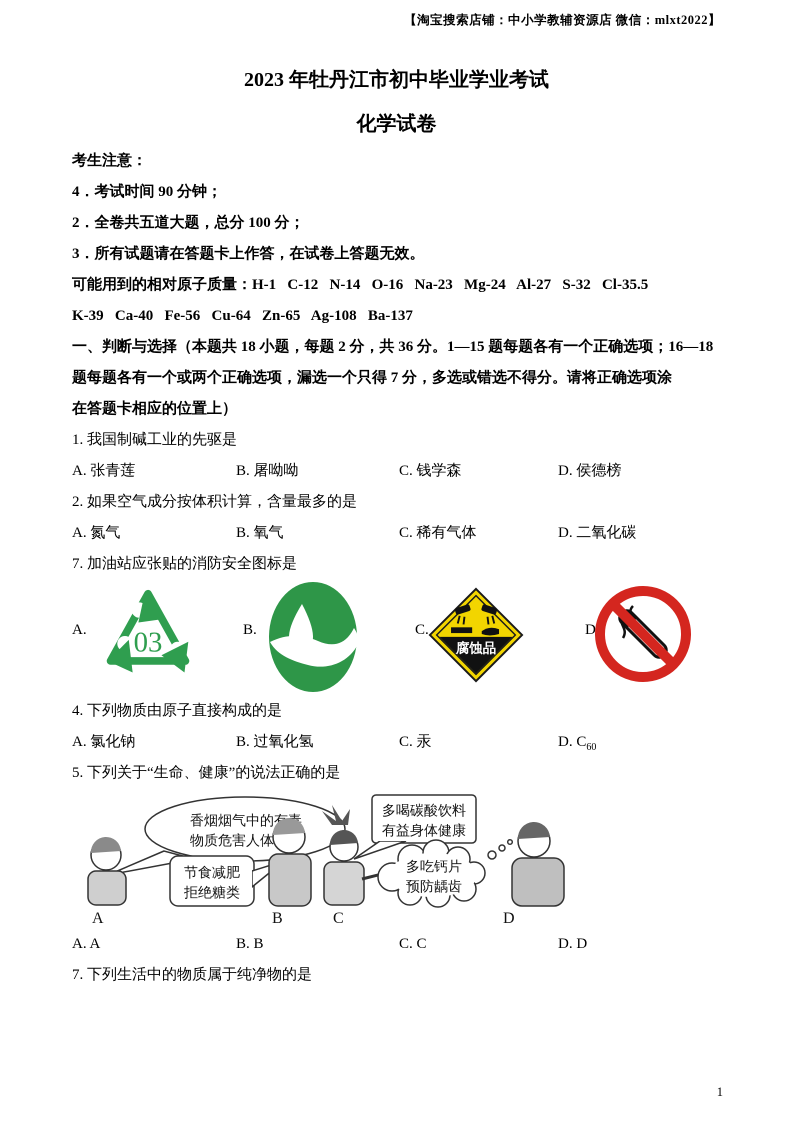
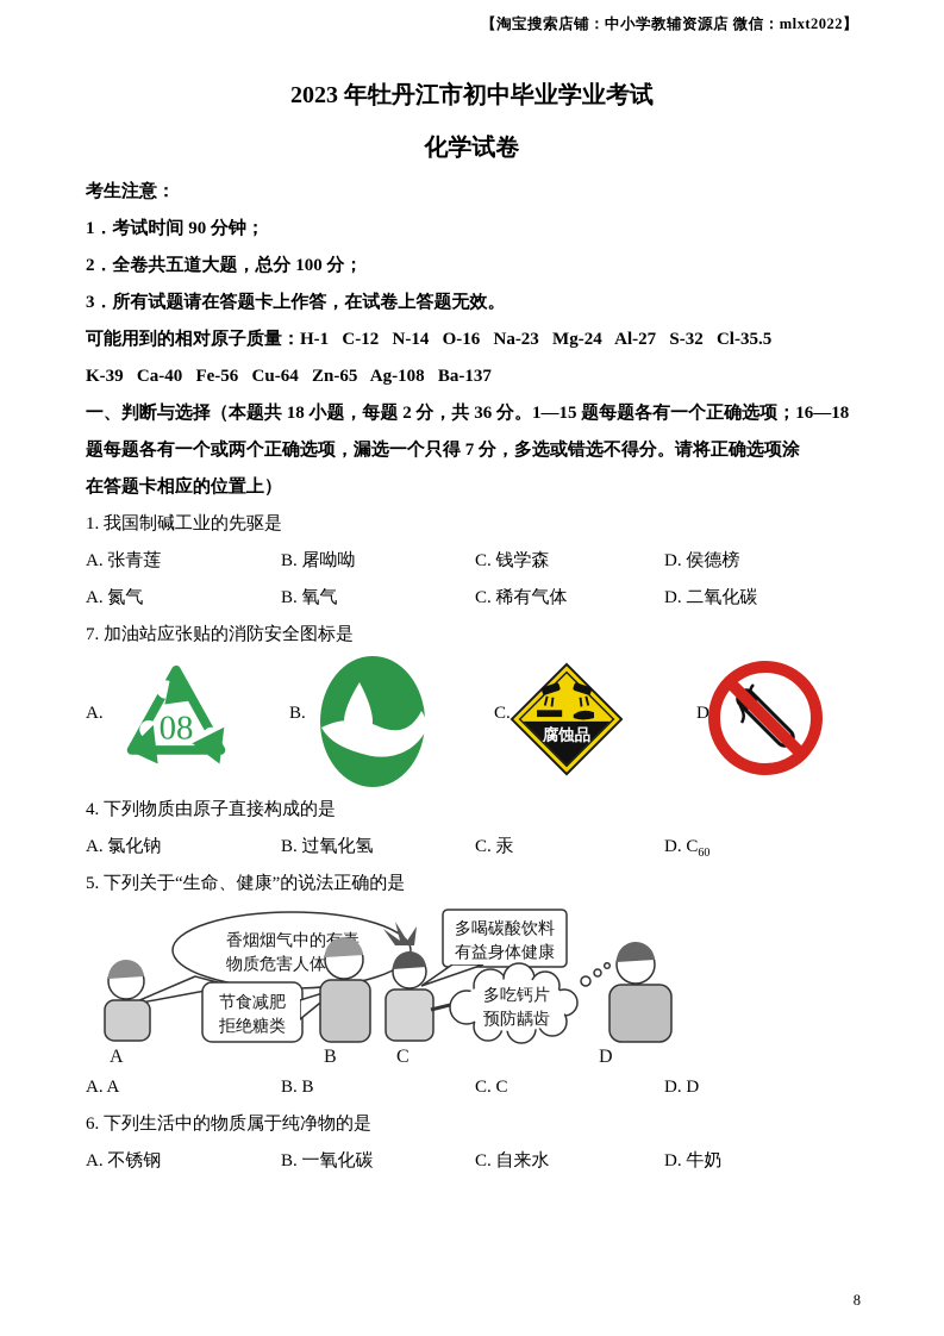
  【淘宝搜索店铺：中小学教辅资源店 微信：mlxt2022】
  2023 年牡丹江市初中毕业学业考试
  化学试卷
  考生注意：
- 4．考试时间 90 分钟；
+ 1．考试时间 90 分钟；
  2．全卷共五道大题，总分 100 分；
  3．所有试题请在答题卡上作答，在试卷上答题无效。
  可能用到的相对原子质量：H-1 C-12 N-14 O-16 Na-23 Mg-24 Al-27 S-32 Cl-35.5
  K-39 Ca-40 Fe-56 Cu-64 Zn-65 Ag-108 Ba-137
  一、判断与选择（本题共 18 小题，每题 2 分，共 36 分。1—15 题每题各有一个正确选项；16—18
  题每题各有一个或两个正确选项，漏选一个只得 7 分，多选或错选不得分。请将正确选项涂
  在答题卡相应的位置上）
  1. 我国制碱工业的先驱是
  A. 张青莲
  B. 屠呦呦
  C. 钱学森
  D. 侯德榜
- 2. 如果空气成分按体积计算，含量最多的是
  A. 氮气
  B. 氧气
  C. 稀有气体
  D. 二氧化碳
  7. 加油站应张贴的消防安全图标是
  A.
- 03
+ 08
  B.
  C.
  腐蚀品
  4. 下列物质由原子直接构成的是
  A. 氯化钠
  B. 过氧化氢
  C. 汞
  D. C60
  5. 下列关于“生命、健康”的说法正确的是
  香烟烟气中的
  物质危害人体
  节食减肥
  拒绝糖类
  多喝碳酸饮料
  有益身体健康
  多吃钙片
  预防龋齿
  A
  B
  C
  D
  A. A
  B. B
  C. C
  D. D
- 7. 下列生活中的物质属于纯净物的是
+ 6. 下列生活中的物质属于纯净物的是
+ A. 不锈钢
+ B. 一氧化碳
+ C. 自来水
+ D. 牛奶
- 1
+ 8
